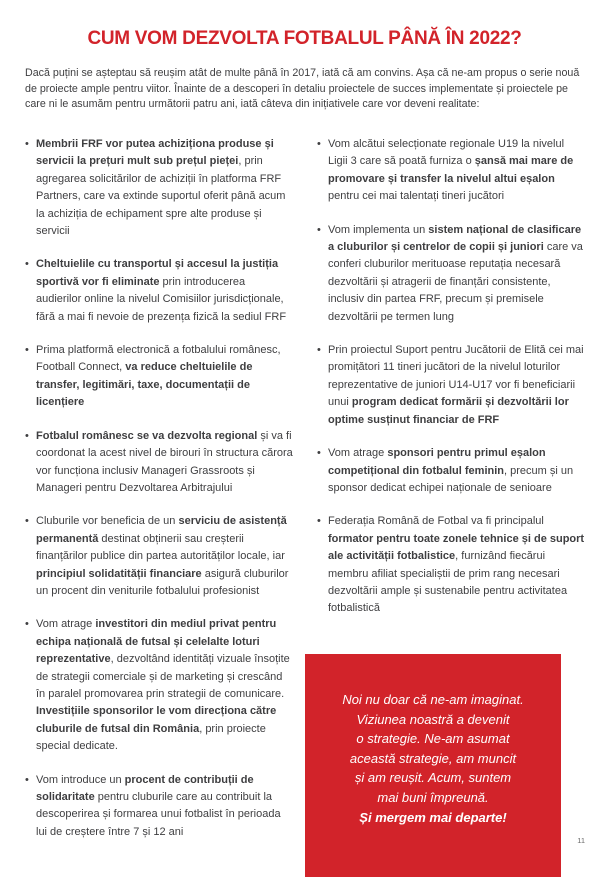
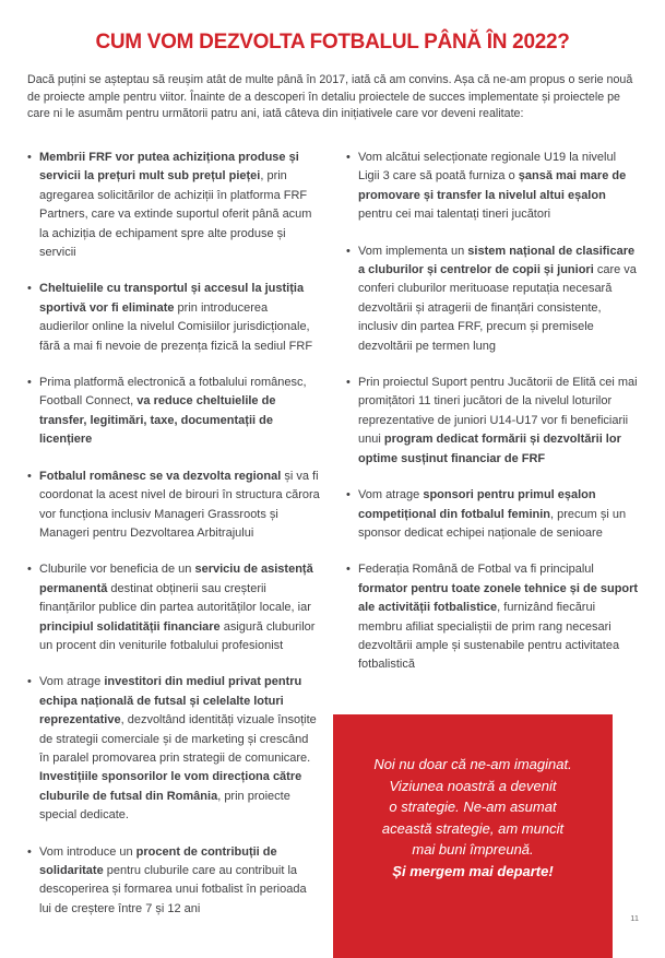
  CUM VOM DEZVOLTA FOTBALUL PÂNĂ ÎN 2022?
  Dacă puțini se așteptau să reușim atât de multe până în 2017, iată că am convins. Așa că ne-am propus o serie nouă de proiecte ample pentru viitor. Înainte de a descoperi în detaliu proiectele de succes implementate și proiectele pe care ni le asumăm pentru următorii patru ani, iată câteva din inițiativele care vor deveni realitate:
  •
  Membrii FRF vor putea achiziționa produse și servicii la prețuri mult sub prețul pieței, prin agregarea solicitărilor de achiziții în platforma FRF Partners, care va extinde suportul oferit până acum la achiziția de echipament spre alte produse și servicii
  •
  Cheltuielile cu transportul și accesul la justiția sportivă vor fi eliminate prin introducerea audierilor online la nivelul Comisiilor jurisdicționale, fără a mai fi nevoie de prezența fizică la sediul FRF
  •
  Prima platformă electronică a fotbalului românesc, Football Connect, va reduce cheltuielile de transfer, legitimări, taxe, documentații de licențiere
  •
  Fotbalul românesc se va dezvolta regional și va fi coordonat la acest nivel de birouri în structura cărora vor funcționa inclusiv Manageri Grassroots și Manageri pentru Dezvoltarea Arbitrajului
  •
  Cluburile vor beneficia de un serviciu de asistență permanentă destinat obținerii sau creșterii finanțărilor publice din partea autorităților locale, iar principiul solidatității financiare asigură cluburilor un procent din veniturile fotbalului profesionist
  •
  Vom atrage investitori din mediul privat pentru echipa națională de futsal și celelalte loturi reprezentative, dezvoltând identități vizuale însoțite de strategii comerciale și de marketing și crescând în paralel promovarea prin strategii de comunicare. Investițiile sponsorilor le vom direcționa către cluburile de futsal din România, prin proiecte special dedicate.
  •
  Vom introduce un procent de contribuții de solidaritate pentru cluburile care au contribuit la descoperirea și formarea unui fotbalist în perioada lui de creștere între 7 și 12 ani
  •
  Vom alcătui selecționate regionale U19 la nivelul Ligii 3 care să poată furniza o șansă mai mare de promovare și transfer la nivelul altui eșalon pentru cei mai talentați tineri jucători
  •
  Vom implementa un sistem național de clasificare a cluburilor și centrelor de copii și juniori care va conferi cluburilor merituoase reputația necesară dezvoltării și atragerii de finanțări consistente, inclusiv din partea FRF, precum și premisele dezvoltării pe termen lung
  •
  Prin proiectul Suport pentru Jucătorii de Elită cei mai promițători 11 tineri jucători de la nivelul loturilor reprezentative de juniori U14-U17 vor fi beneficiarii unui program dedicat formării și dezvoltării lor optime susținut financiar de FRF
  •
  Vom atrage sponsori pentru primul eșalon competițional din fotbalul feminin, precum și un sponsor dedicat echipei naționale de senioare
  •
  Federația Română de Fotbal va fi principalul formator pentru toate zonele tehnice și de suport ale activității fotbalistice, furnizând fiecărui membru afiliat specialiștii de prim rang necesari dezvoltării ample și sustenabile pentru activitatea fotbalistică
  Noi nu doar că ne-am imaginat.
  Viziunea noastră a devenit
  o strategie. Ne-am asumat
  această strategie, am muncit
- și am reușit. Acum, suntem
  mai buni împreună.
  Și mergem mai departe!
  11
